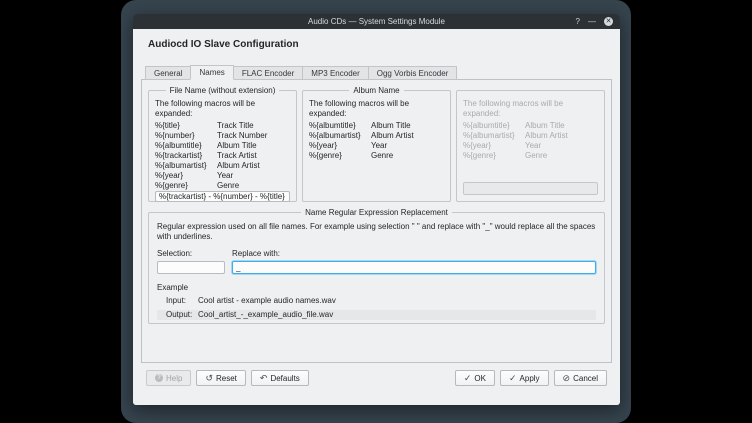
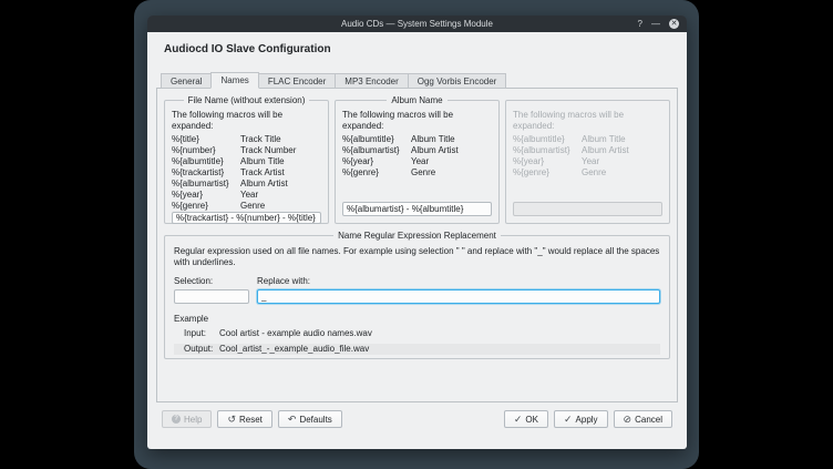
  Audio CDs — System Settings Module
  ?
  —
  Audiocd IO Slave Configuration
  General
  Names
  FLAC Encoder
  MP3 Encoder
  Ogg Vorbis Encoder
  File Name (without extension)
  The following macros will be expanded:
  %{title}
  Track Title
  %{number}
  Track Number
  %{albumtitle}
  Album Title
  %{trackartist}
  Track Artist
  %{albumartist}
  Album Artist
  %{year}
  Year
  %{genre}
  Genre
  %{trackartist} - %{number} - %{title}
  Album Name
  The following macros will be expanded:
  %{albumtitle}
  Album Title
  %{albumartist}
  Album Artist
  %{year}
  Year
  %{genre}
  Genre
+ %{albumartist} - %{albumtitle}
  The following macros will be expanded:
  %{albumtitle}
  Album Title
  %{albumartist}
  Album Artist
  %{year}
  Year
  %{genre}
  Genre
  Name Regular Expression Replacement
  Regular expression used on all file names. For example using selection " " and replace with "_" would replace all the spaces with underlines.
  Selection:
  Replace with:
  _
  Example
  Input:
  Cool artist - example audio names.wav
  Output:
  Cool_artist_-_example_audio_file.wav
  Help
  ↺
  Reset
  ↶
  Defaults
  ✓
  OK
  ✓
  Apply
  ⊘
  Cancel
